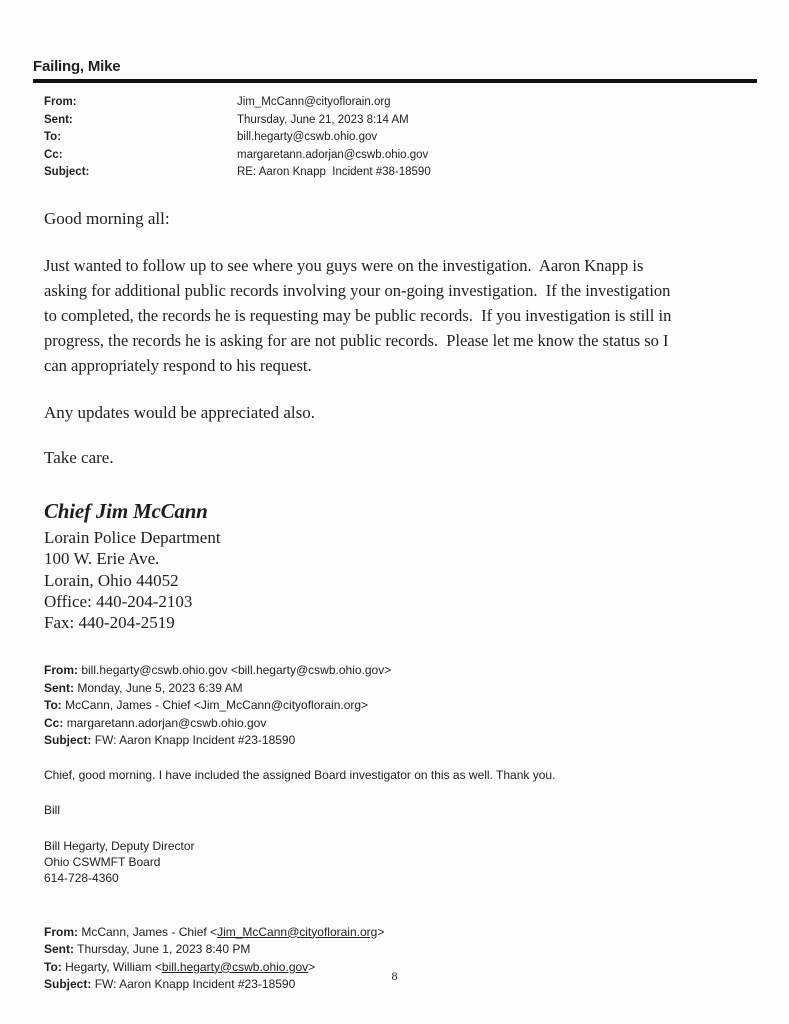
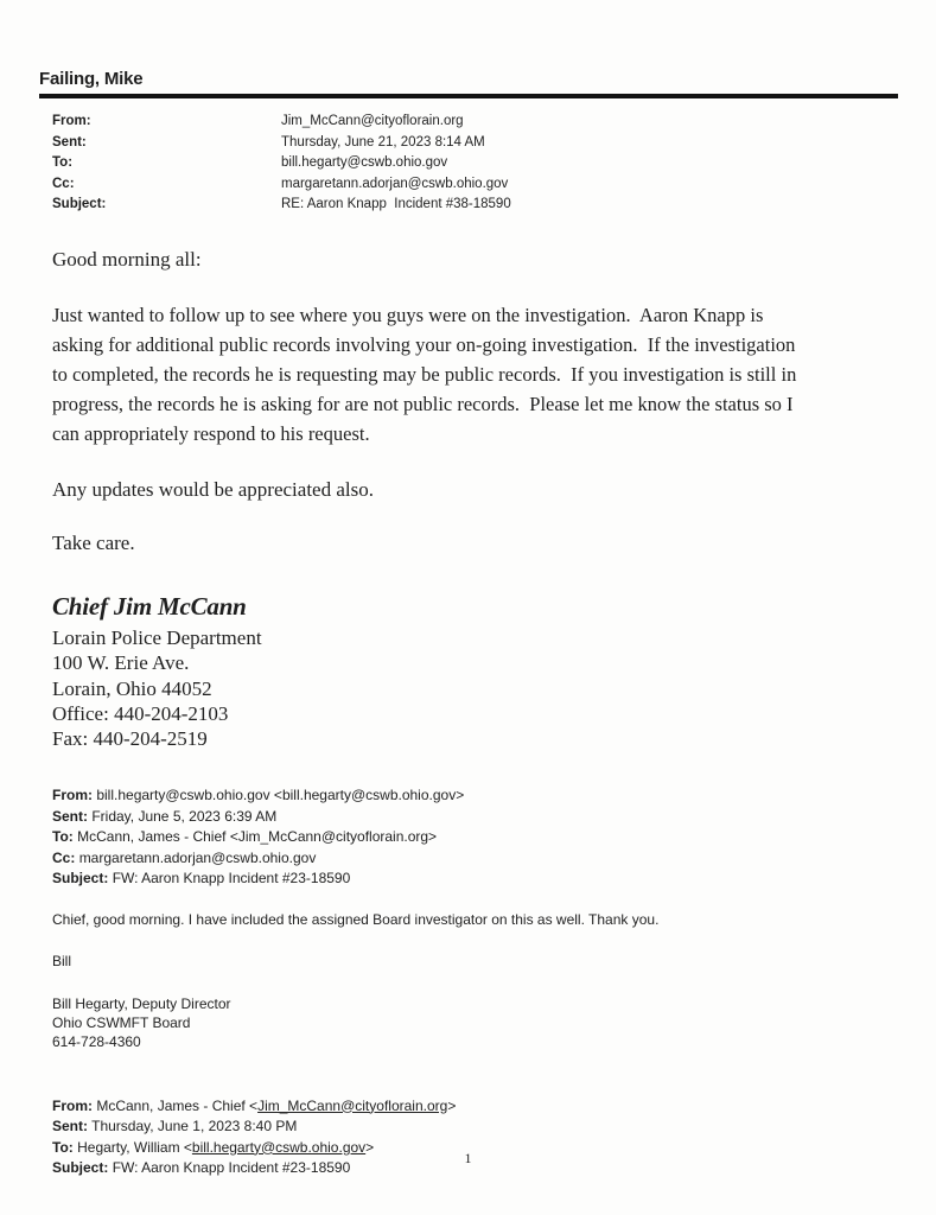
  Failing, Mike
  From:
  Jim_McCann@cityoflorain.org
  Sent:
  Thursday, June 21, 2023 8:14 AM
  To:
  bill.hegarty@cswb.ohio.gov
  Cc:
  margaretann.adorjan@cswb.ohio.gov
  Subject:
  RE: Aaron Knapp Incident #38-18590
  Good morning all:
  Just wanted to follow up to see where you guys were on the investigation. Aaron Knapp is
  asking for additional public records involving your on-going investigation. If the investigation
  to completed, the records he is requesting may be public records. If you investigation is still in
  progress, the records he is asking for are not public records. Please let me know the status so I
  can appropriately respond to his request.
  Any updates would be appreciated also.
  Take care.
  Chief Jim McCann
  Lorain Police Department
  100 W. Erie Ave.
  Lorain, Ohio 44052
  Office: 440-204-2103
  Fax: 440-204-2519
  From: bill.hegarty@cswb.ohio.gov <bill.hegarty@cswb.ohio.gov>
- Sent: Monday, June 5, 2023 6:39 AM
+ Sent: Friday, June 5, 2023 6:39 AM
  To: McCann, James - Chief <Jim_McCann@cityoflorain.org>
  Cc: margaretann.adorjan@cswb.ohio.gov
  Subject: FW: Aaron Knapp Incident #23-18590
  Chief, good morning. I have included the assigned Board investigator on this as well. Thank you.
  Bill
  Bill Hegarty, Deputy Director
  Ohio CSWMFT Board
  614-728-4360
  From: McCann, James - Chief <Jim_McCann@cityoflorain.org>
  Sent: Thursday, June 1, 2023 8:40 PM
  To: Hegarty, William <bill.hegarty@cswb.ohio.gov>
  Subject: FW: Aaron Knapp Incident #23-18590
- 8
+ 1
